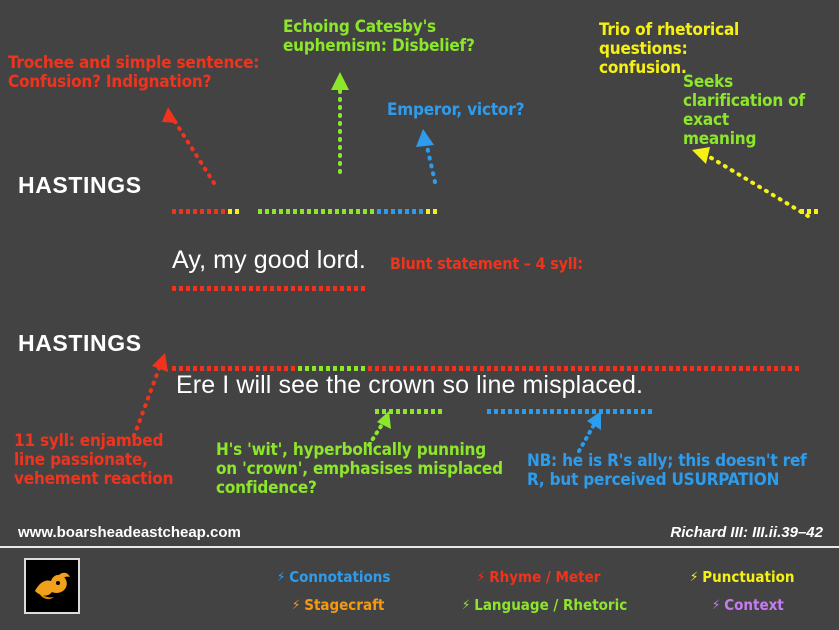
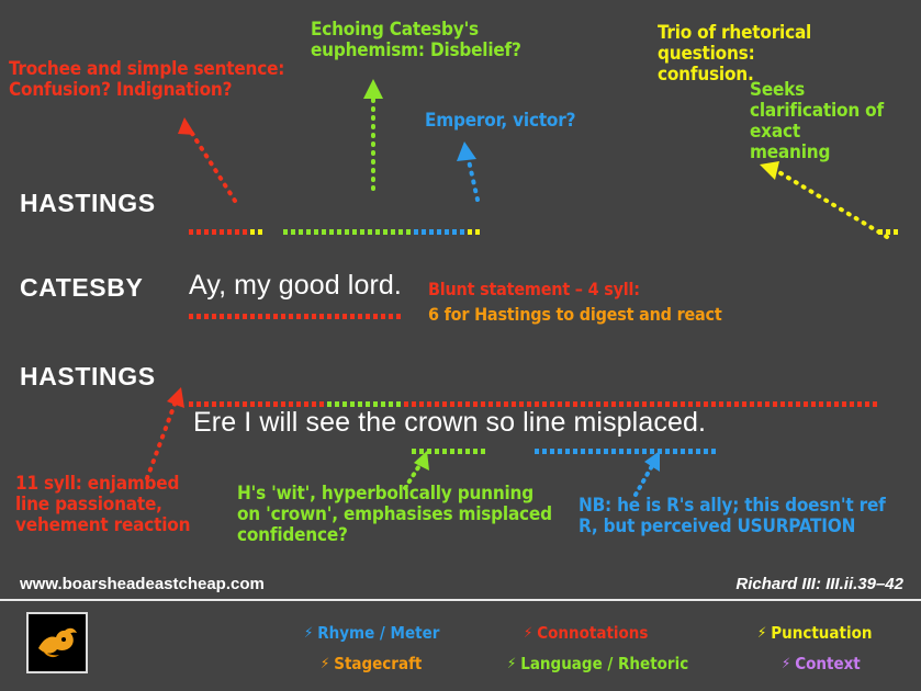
  Trochee and simple sentence:
  Confusion? Indignation?
  Echoing Catesby's
  euphemism: Disbelief?
  Emperor, victor?
  Trio of rhetorical
  questions:
  confusion.
  Seeks
  clarification of exact
  meaning
  Blunt statement – 4 syll:
+ 6 for Hastings to digest and react
  11 syll: enjambed
  line passionate,
  vehement reaction
  H's 'wit', hyperbolically punning
  on 'crown', emphasises misplaced
  confidence?
  NB: he is R's ally; this doesn't ref
  R, but perceived USURPATION
  HASTINGS
+ CATESBY
  Ay, my good lord.
  HASTINGS
  Ere I will see the crown so line misplaced.
  www.boarsheadeastcheap.com
  Richard III: III.ii.39–42
  ⚡
- Connotations
+ Rhyme / Meter
  ⚡
- Rhyme / Meter
+ Connotations
  ⚡
  Punctuation
  ⚡
  Stagecraft
  ⚡
  Language / Rhetoric
  ⚡
  Context
